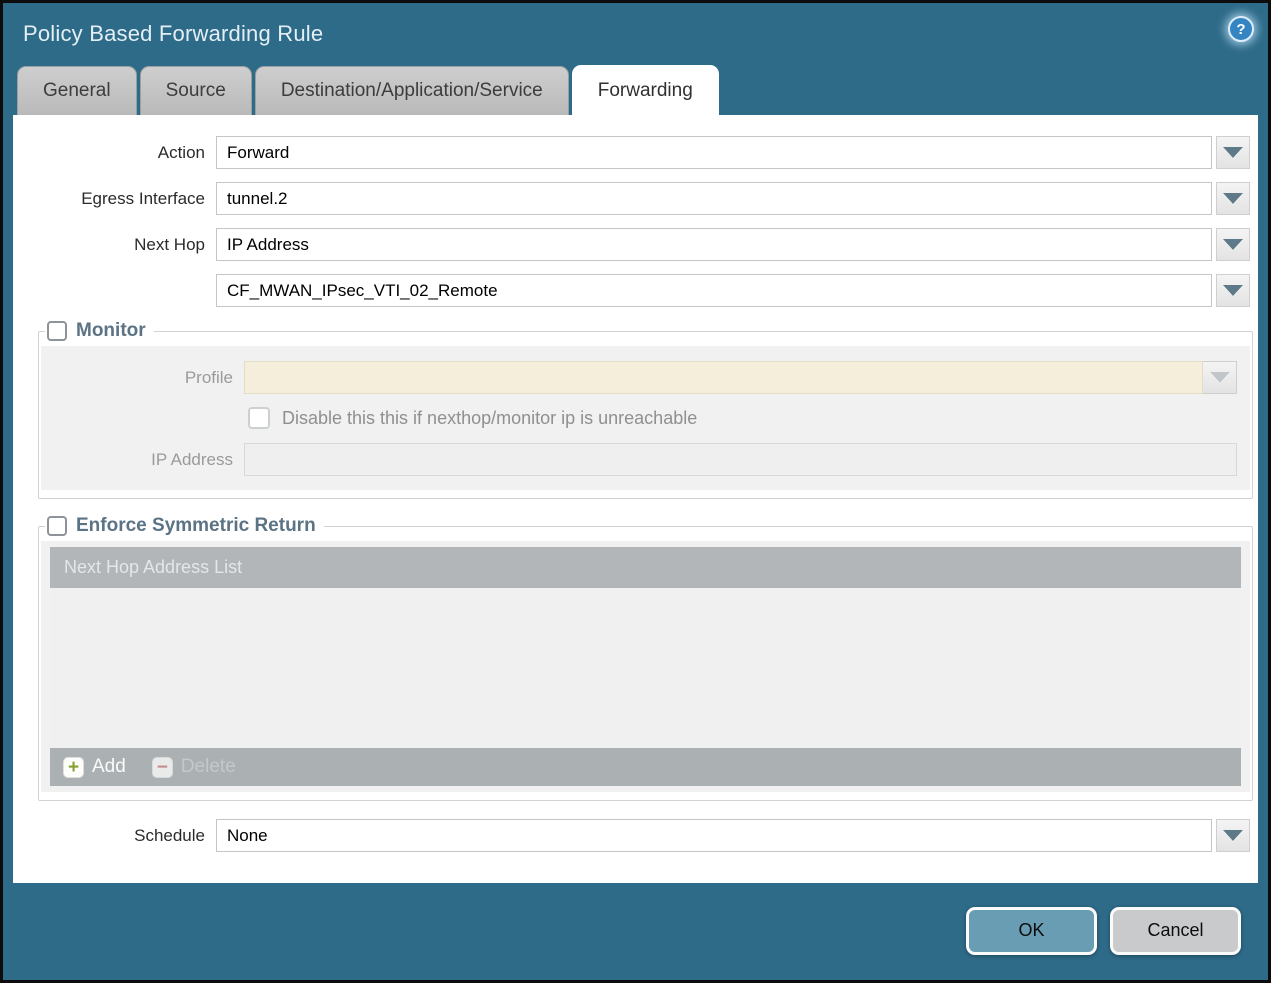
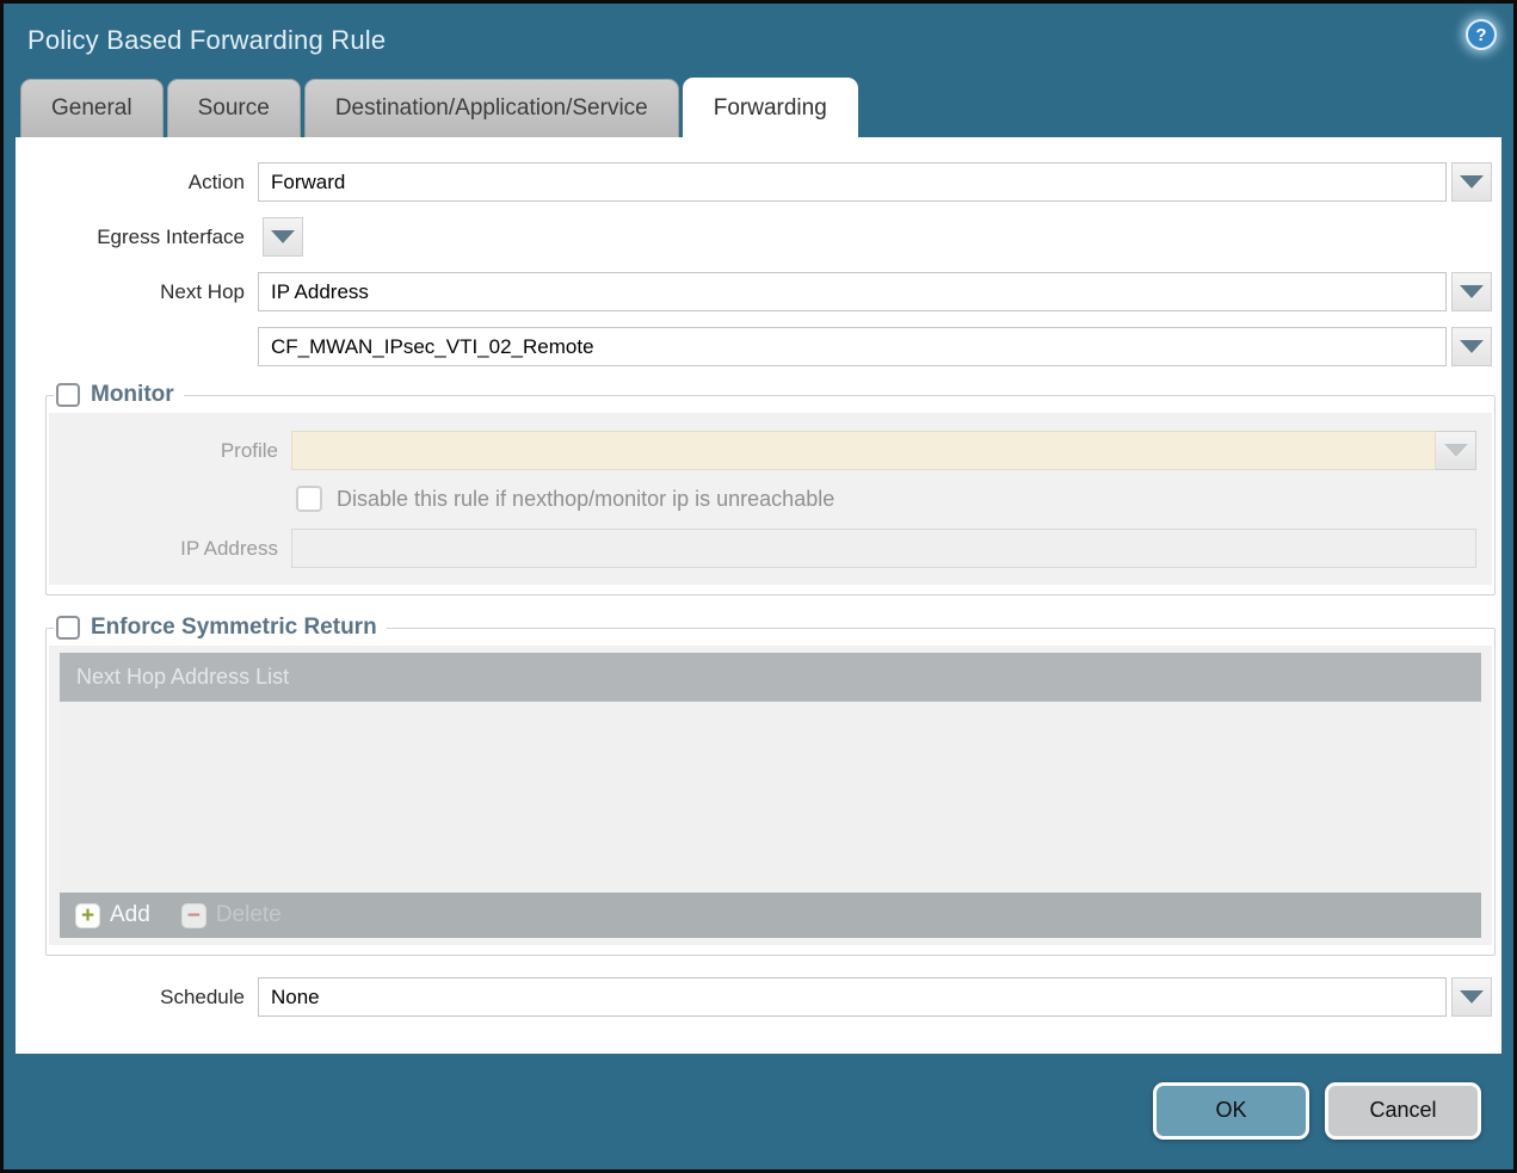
  Policy Based Forwarding Rule
  ?
  General
  Source
  Destination/Application/Service
  Forwarding
  Action
  Forward
  Egress Interface
- tunnel.2
  Next Hop
  IP Address
  CF_MWAN_IPsec_VTI_02_Remote
  Monitor
  Profile
- Disable this this if nexthop/monitor ip is unreachable
+ Disable this rule if nexthop/monitor ip is unreachable
  IP Address
  Enforce Symmetric Return
  Next Hop Address List
  +
  Add
  −
  Delete
  Schedule
  None
  OK
  Cancel
